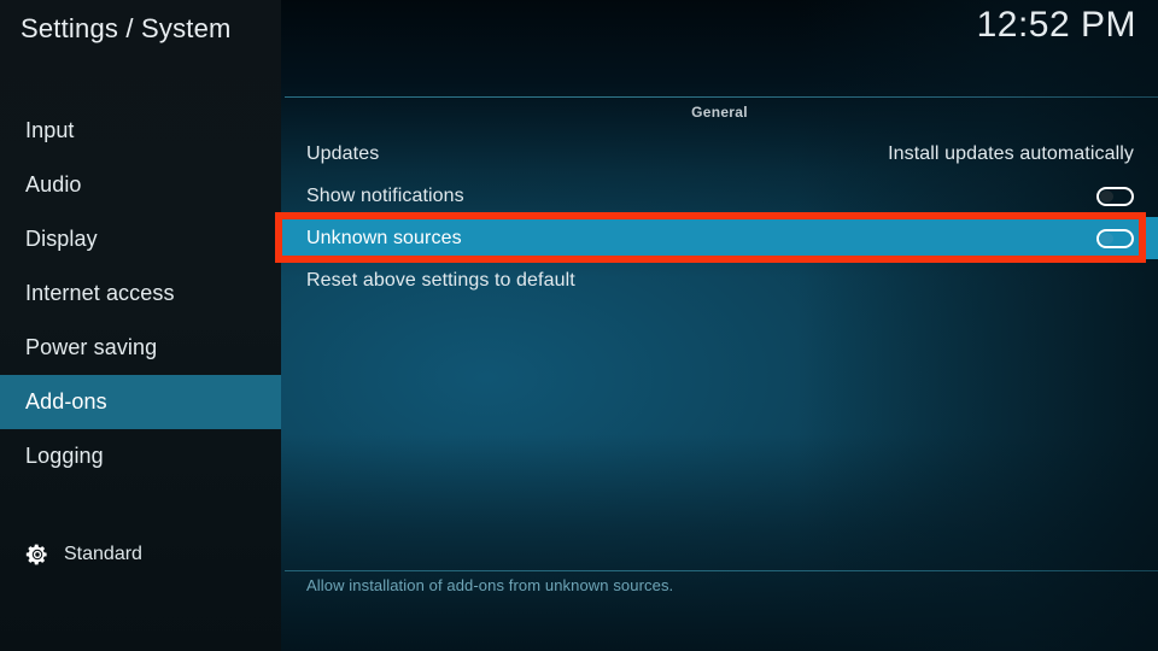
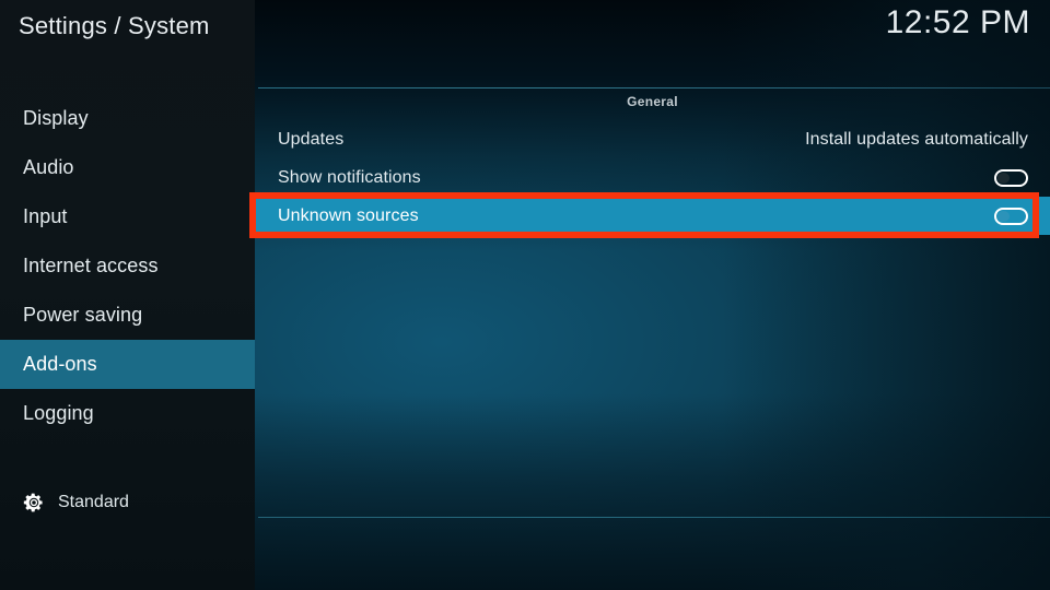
  12:52 PM
  Settings / System
- Input
+ Display
  Audio
- Display
+ Input
  Internet access
  Power saving
  Add-ons
  Logging
  Standard
  General
  Updates
  Install updates automatically
  Show notifications
  Unknown sources
- Reset above settings to default
- Allow installation of add-ons from unknown sources.
